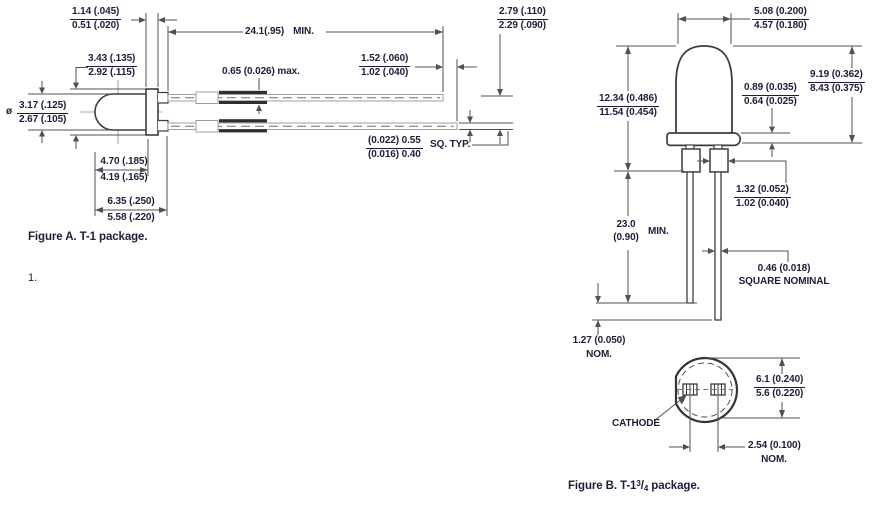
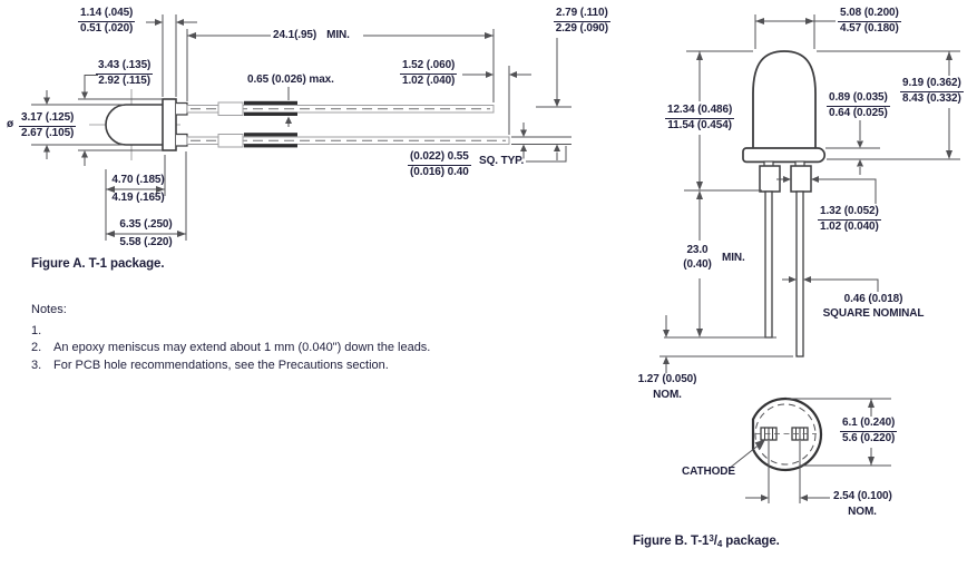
  1.14 (.045)
  0.51 (.020)
  24.1(.95)
  MIN.
  3.43 (.135)
  2.92 (.115)
  ø
  3.17 (.125)
  2.67 (.105)
  0.65 (0.026) max.
  1.52 (.060)
  1.02 (.040)
  2.79 (.110)
  2.29 (.090)
  (0.022) 0.55
  (0.016) 0.40
  SQ. TYP.
  4.70 (.185)
  4.19 (.165)
  6.35 (.250)
  5.58 (.220)
  Figure A. T-1 package.
+ Notes:
  1.
+ 2.
+ An epoxy meniscus may extend about 1 mm (0.040") down the leads.
+ 3.
+ For PCB hole recommendations, see the Precautions section.
  5.08 (0.200)
  4.57 (0.180)
  12.34 (0.486)
  11.54 (0.454)
  9.19 (0.362)
- 8.43 (0.375)
+ 8.43 (0.332)
  0.89 (0.035)
  0.64 (0.025)
  1.32 (0.052)
  1.02 (0.040)
  23.0
- (0.90)
+ (0.40)
  MIN.
  0.46 (0.018)
  SQUARE NOMINAL
  1.27 (0.050)
  NOM.
  6.1 (0.240)
  5.6 (0.220)
  CATHODE
  2.54 (0.100)
  NOM.
  Figure B. T-13/4 package.
